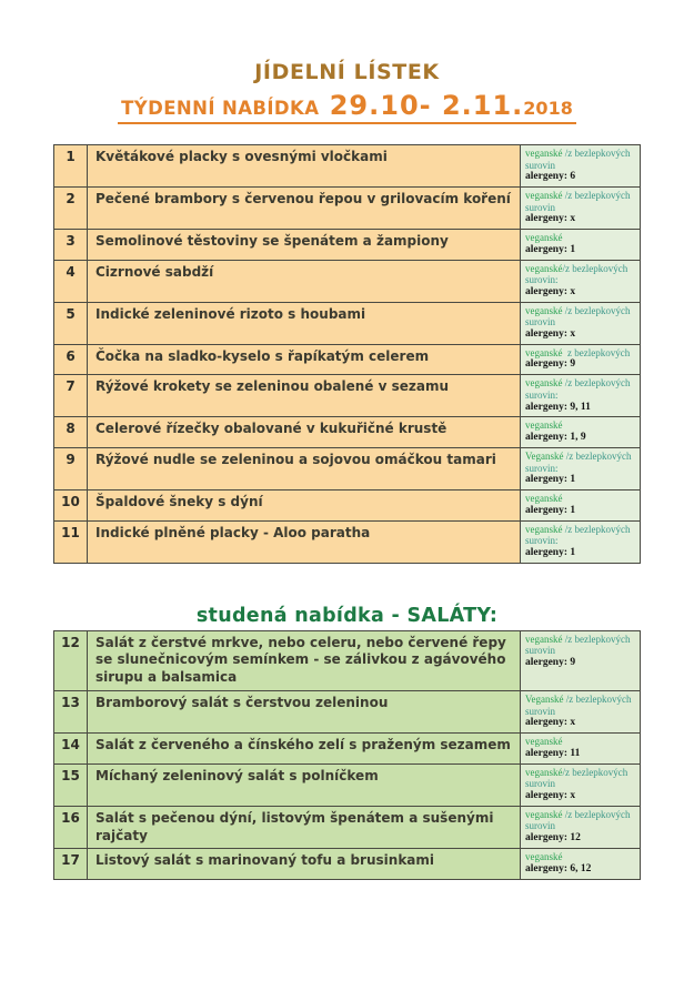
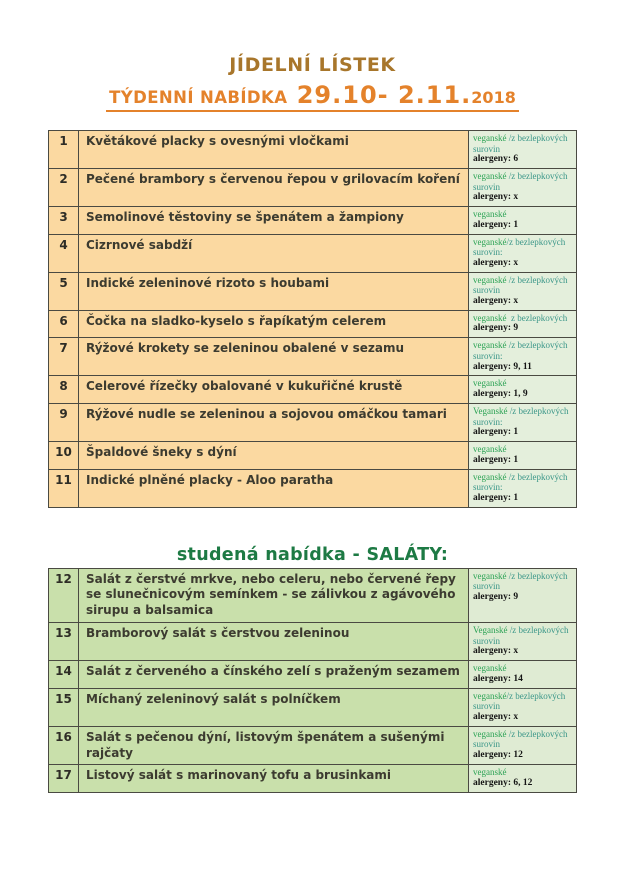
  JÍDELNÍ LÍSTEK
  TÝDENNÍ NABÍDKA 29.10- 2.11.2018
  1	Květákové placky s ovesnými vločkami	veganské /z bezlepkových surovinalergeny: 6
  2	Pečené brambory s červenou řepou v grilovacím koření	veganské /z bezlepkových surovinalergeny: x
  3	Semolinové těstoviny se špenátem a žampiony	veganskéalergeny: 1
  4	Cizrnové sabdží	veganské/z bezlepkových surovin:alergeny: x
  5	Indické zeleninové rizoto s houbami	veganské /z bezlepkových surovinalergeny: x
  6	Čočka na sladko-kyselo s řapíkatým celerem	veganské z bezlepkovýchalergeny: 9
  7	Rýžové krokety se zeleninou obalené v sezamu	veganské /z bezlepkových surovin:alergeny: 9, 11
  8	Celerové řízečky obalované v kukuřičné krustě	veganskéalergeny: 1, 9
  9	Rýžové nudle se zeleninou a sojovou omáčkou tamari	Veganské /z bezlepkových surovin:alergeny: 1
  10	Špaldové šneky s dýní	veganskéalergeny: 1
  11	Indické plněné placky - Aloo paratha	veganské /z bezlepkových surovin:alergeny: 1
  studená nabídka - SALÁTY:
  12	Salát z čerstvé mrkve, nebo celeru, nebo červené řepy se slunečnicovým semínkem - se zálivkou z agávového sirupu a balsamica	veganské /z bezlepkových surovinalergeny: 9
  13	Bramborový salát s čerstvou zeleninou	Veganské /z bezlepkových surovinalergeny: x
- 14	Salát z červeného a čínského zelí s praženým sezamem	veganskéalergeny: 11
+ 14	Salát z červeného a čínského zelí s praženým sezamem	veganskéalergeny: 14
  15	Míchaný zeleninový salát s polníčkem	veganské/z bezlepkových surovinalergeny: x
  16	Salát s pečenou dýní, listovým špenátem a sušenými rajčaty	veganské /z bezlepkových surovinalergeny: 12
  17	Listový salát s marinovaný tofu a brusinkami	veganskéalergeny: 6, 12
